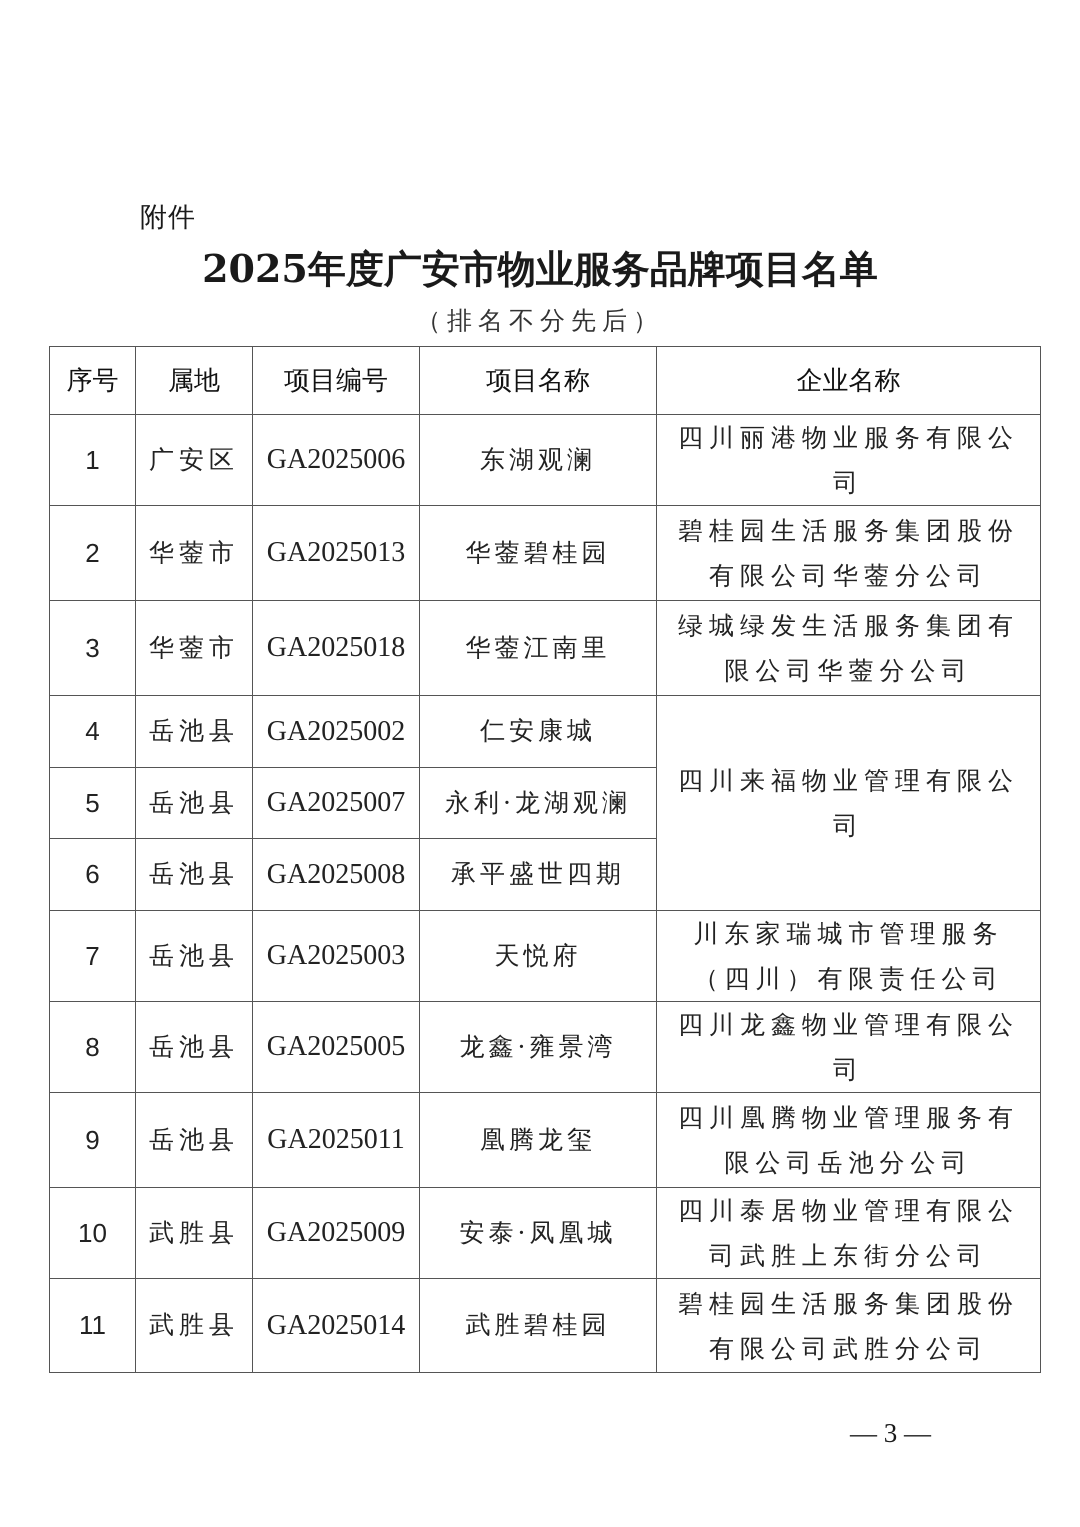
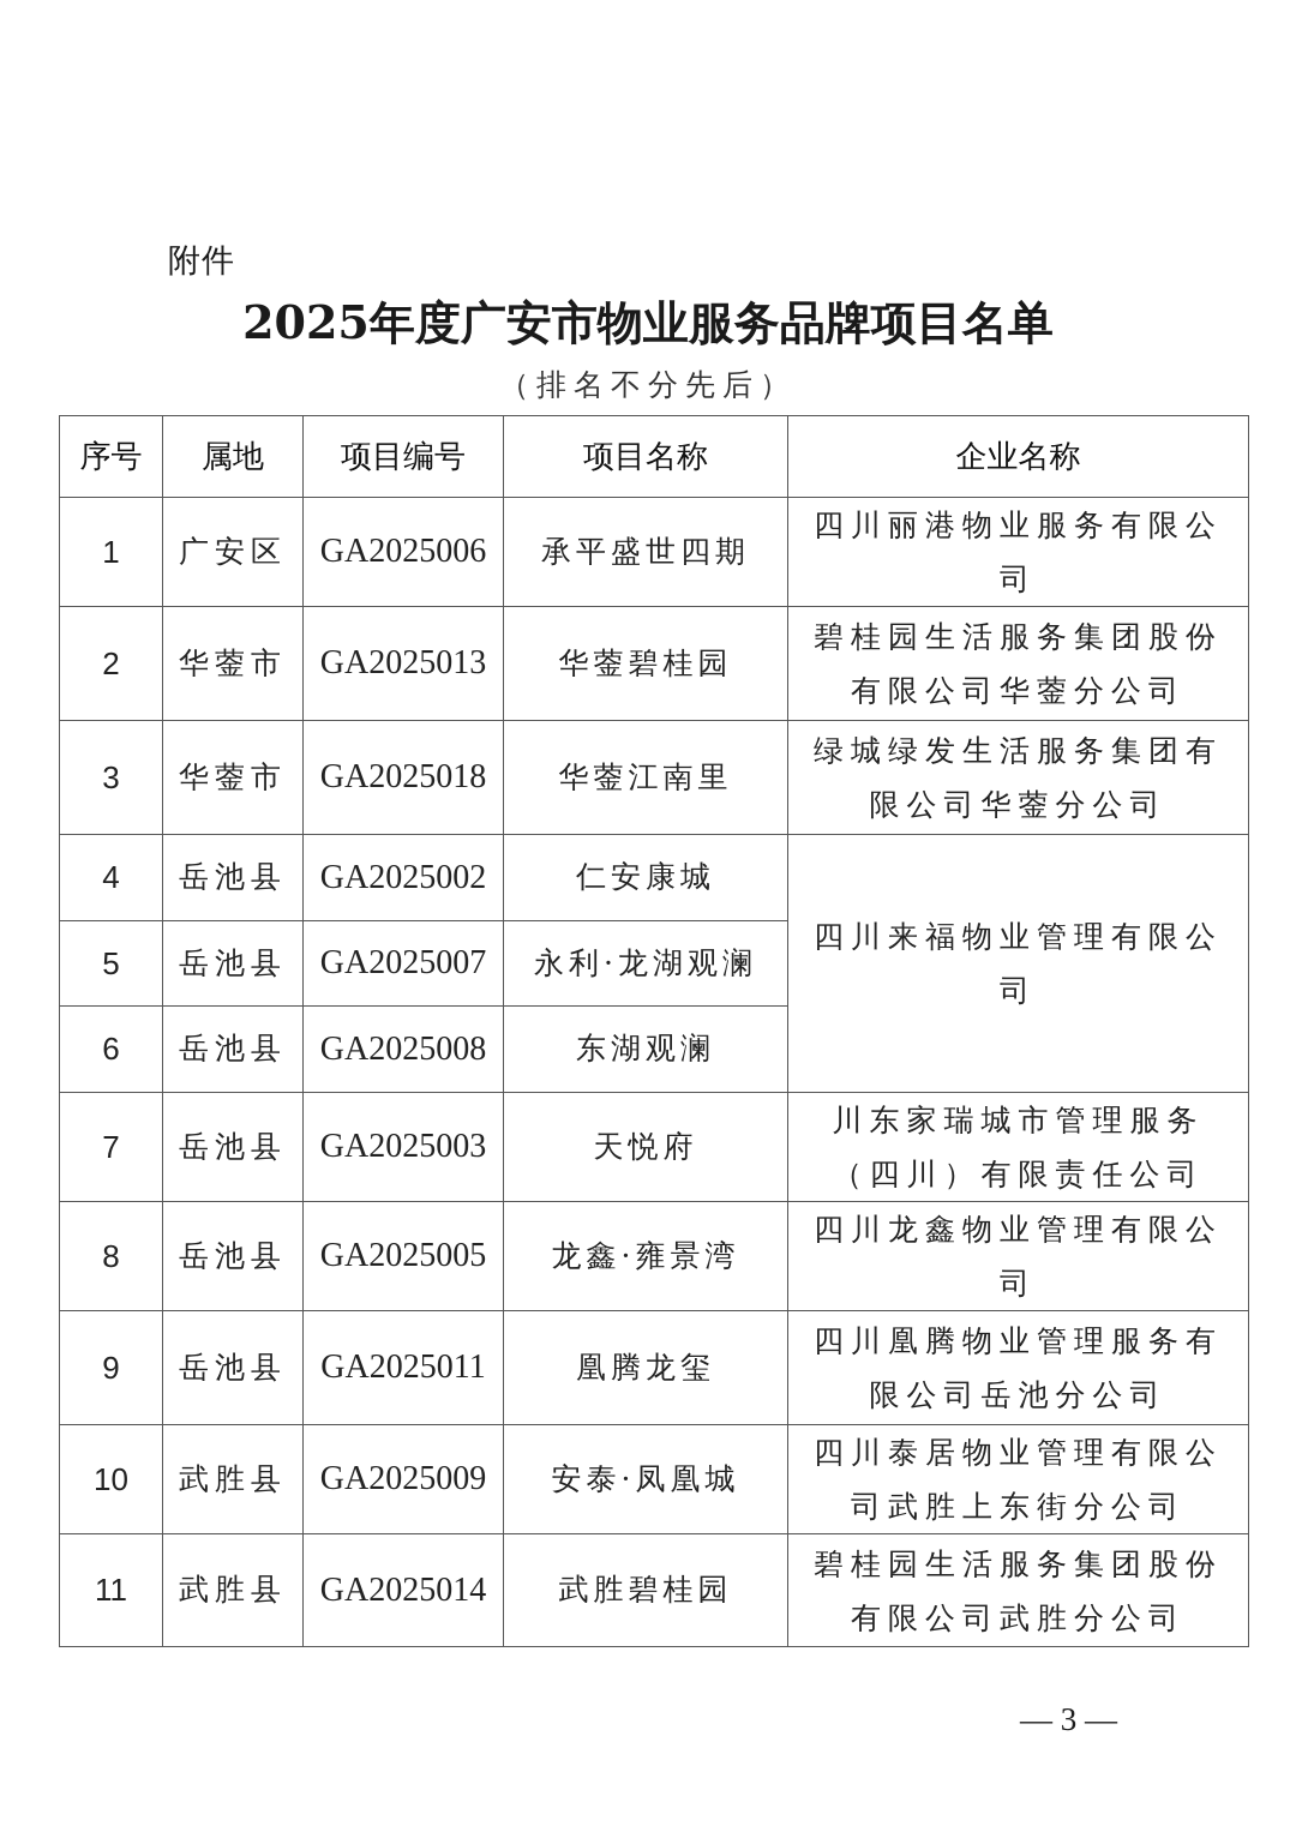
  附件
  2025年度广安市物业服务品牌项目名单
  （排名不分先后）
  序号	属地	项目编号	项目名称	企业名称
- 1	广安区	GA2025006	东湖观澜	四川丽港物业服务有限公司
+ 1	广安区	GA2025006	承平盛世四期	四川丽港物业服务有限公司
  2	华蓥市	GA2025013	华蓥碧桂园	碧桂园生活服务集团股份有限公司华蓥分公司
  3	华蓥市	GA2025018	华蓥江南里	绿城绿发生活服务集团有限公司华蓥分公司
  4	岳池县	GA2025002	仁安康城	四川来福物业管理有限公司
  5	岳池县	GA2025007	永利·龙湖观澜
- 6	岳池县	GA2025008	承平盛世四期
+ 6	岳池县	GA2025008	东湖观澜
  7	岳池县	GA2025003	天悦府	川东家瑞城市管理服务（四川）有限责任公司
  8	岳池县	GA2025005	龙鑫·雍景湾	四川龙鑫物业管理有限公司
  9	岳池县	GA2025011	凰腾龙玺	四川凰腾物业管理服务有限公司岳池分公司
  10	武胜县	GA2025009	安泰·凤凰城	四川泰居物业管理有限公司武胜上东街分公司
  11	武胜县	GA2025014	武胜碧桂园	碧桂园生活服务集团股份有限公司武胜分公司
  — 3 —
